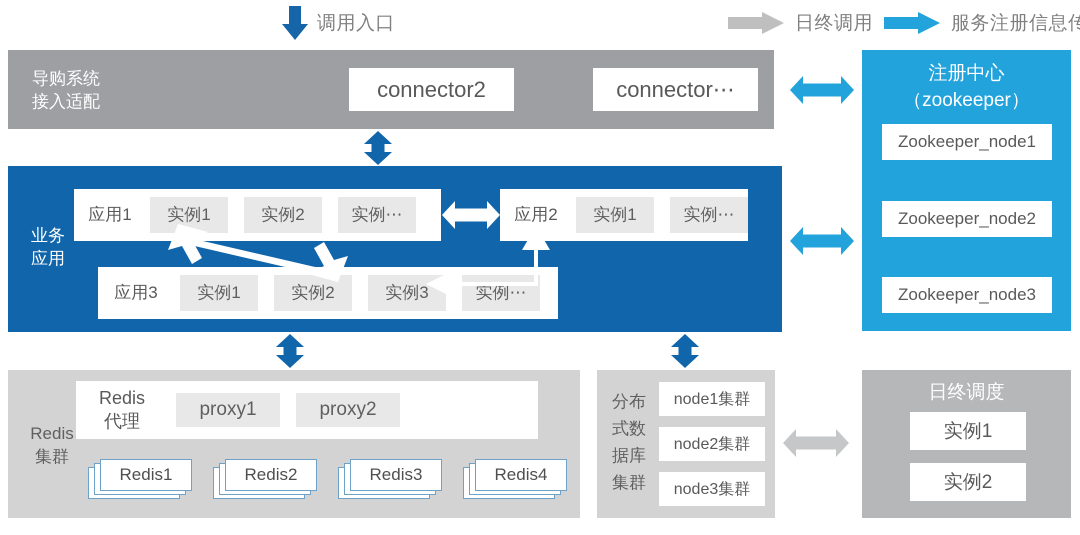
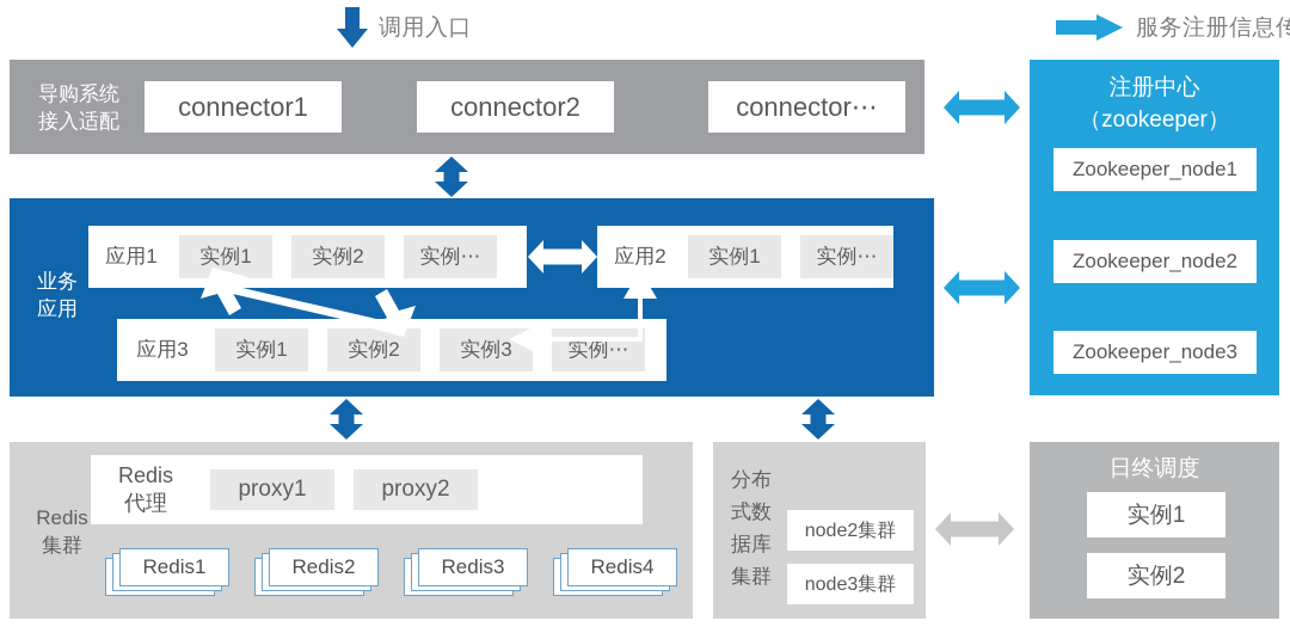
  调用入口
- 日终调用
  服务注册信息传
  导购系统
  接入适配
+ connector1
  connector2
  connector⋯
  注册中心
  （zookeeper）
  Zookeeper_node1
  Zookeeper_node2
  Zookeeper_node3
  业务
  应用
  应用1
  实例1
  实例2
  实例⋯
  应用2
  实例1
  实例⋯
  应用3
  实例1
  实例2
  实例3
  实例⋯
  Redis
  集群
  Redis
  代理
  proxy1
  proxy2
  Redis1
  Redis2
  Redis3
  Redis4
  分布
  式数
  据库
  集群
- node1集群
  node2集群
  node3集群
  日终调度
  实例1
  实例2
